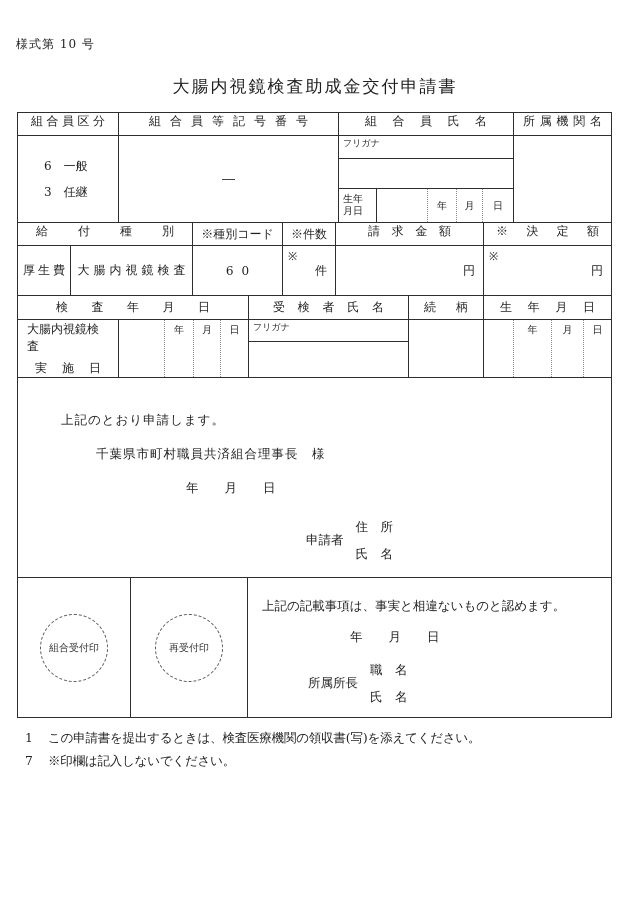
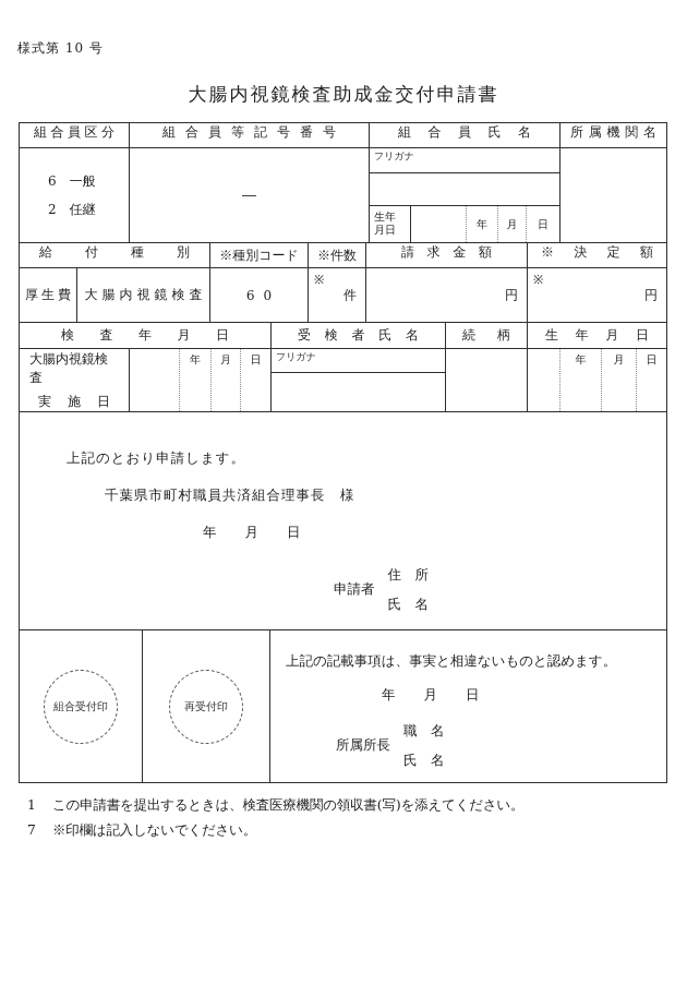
  様式第 10 号
  大腸内視鏡検査助成金交付申請書
  組合員区分
  組合員等記号番号
  組合員氏名
  所属機関名
  6 一般
- 3 任継
+ 2 任継
  ―
  フリガナ
  生年
  月日
  年
  月
  日
  給付種別
  ※種別コード
  ※件数
  請求金額
  ※決定額
  厚生費
  大腸内視鏡検査
  60
  ※
  件
  円
  ※
  円
  検査年月日
  受検者氏名
  続柄
  生年月日
  大腸内視鏡検査
  実施日
  年
  月
  日
  フリガナ
  年
  月
  日
  上記のとおり申請します。
  千葉県市町村職員共済組合理事長 様
  年 月 日
  申請者
  住 所
  氏 名
  組合受付印
  再受付印
  上記の記載事項は、事実と相違ないものと認めます。
  年 月 日
  所属所長
  職 名
  氏 名
  1
  この申請書を提出するときは、検査医療機関の領収書(写)を添えてください。
  7
  ※印欄は記入しないでください。
